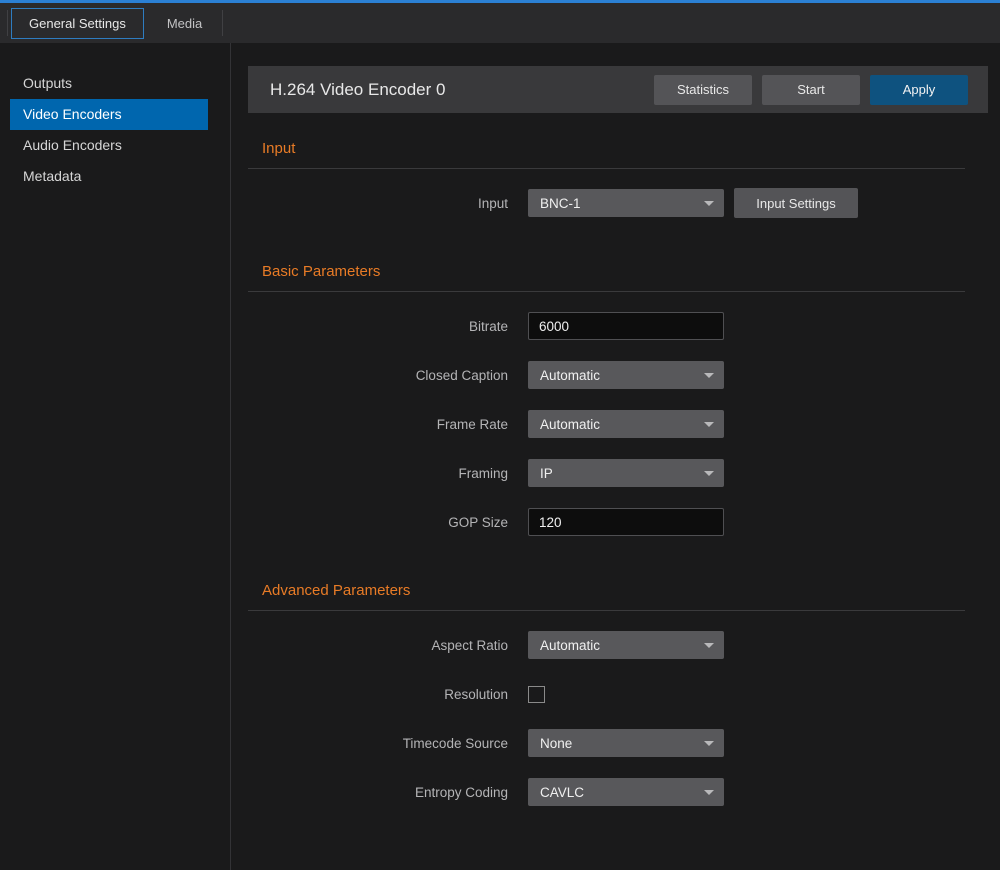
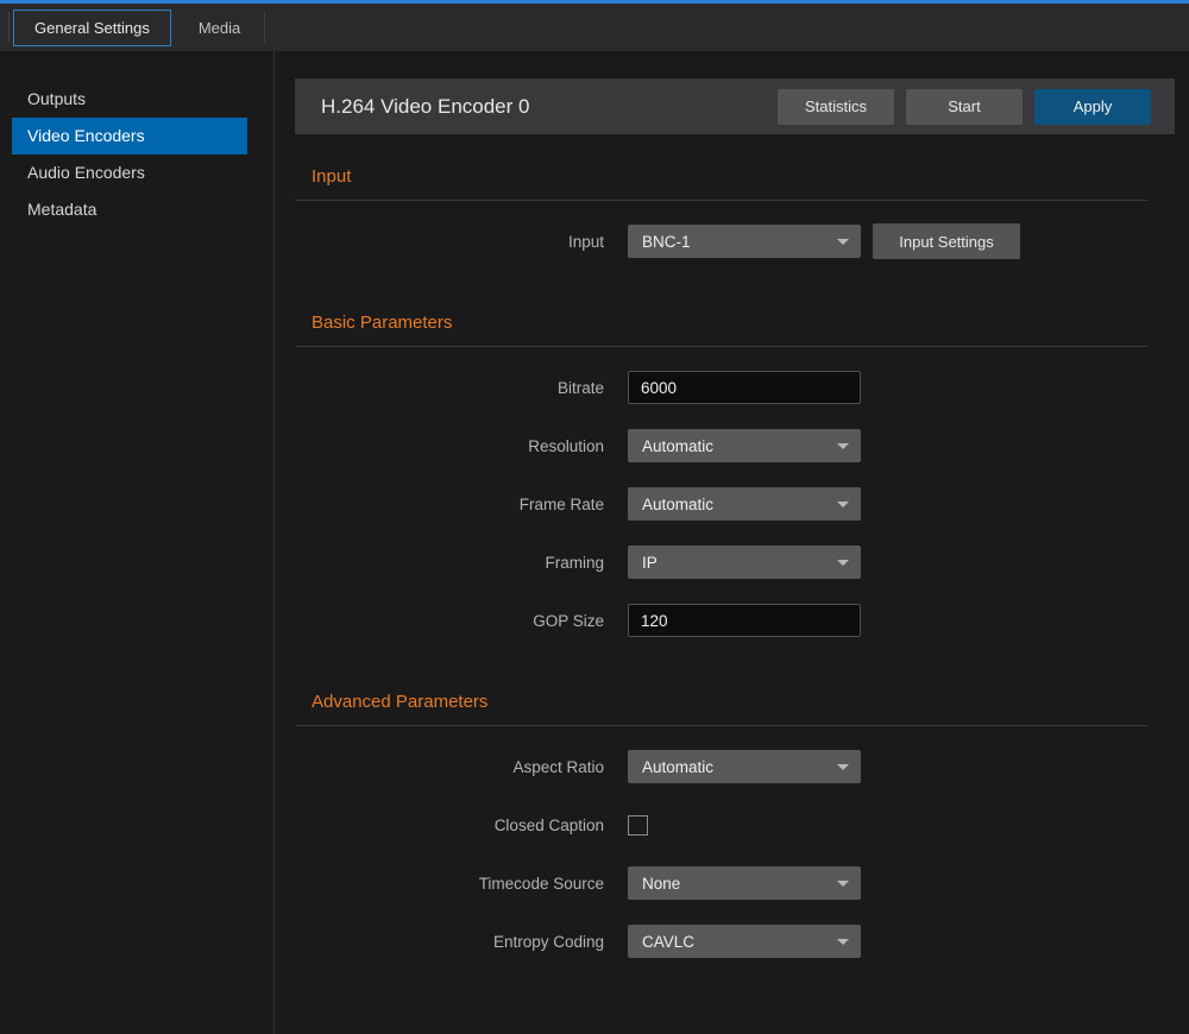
  General Settings
  Media
  Outputs
  Video Encoders
  Audio Encoders
  Metadata
  H.264 Video Encoder 0
  Statistics
  Start
  Apply
  Input
  Input
  BNC-1
  Input Settings
  Basic Parameters
  Bitrate
  6000
- Closed Caption
+ Resolution
  Automatic
  Frame Rate
  Automatic
  Framing
  IP
  GOP Size
  120
  Advanced Parameters
  Aspect Ratio
  Automatic
- Resolution
+ Closed Caption
  Timecode Source
  None
  Entropy Coding
  CAVLC
